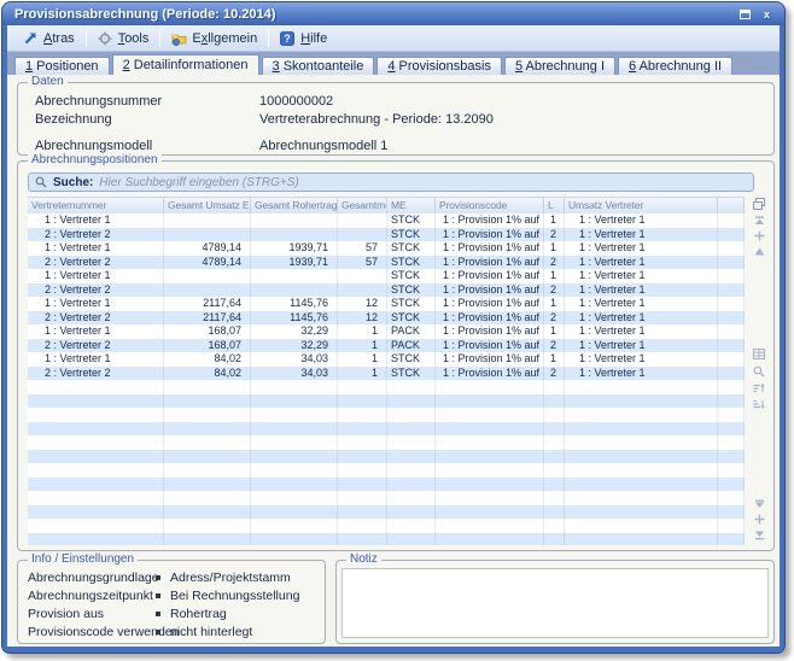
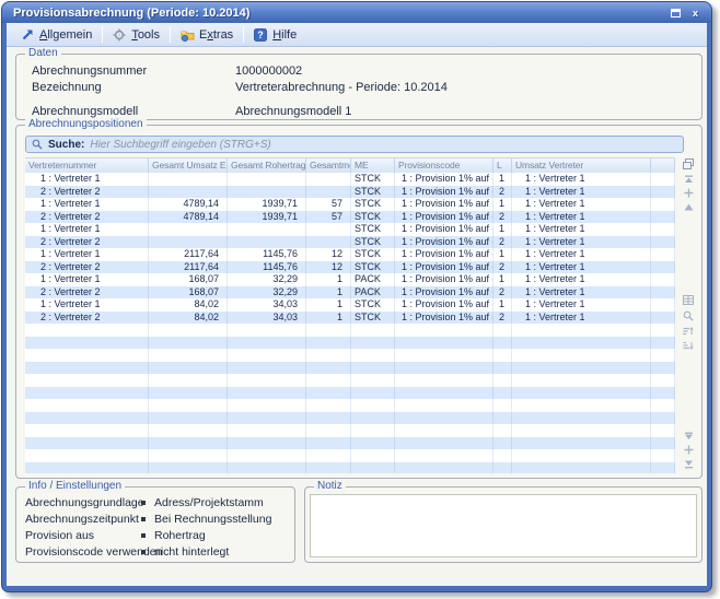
  Provisionsabrechnung (Periode: 10.2014)
  x
- Atras
+ Allgemein
  Tools
- Exllgemein
+ Extras
  ?
  Hilfe
- 1 Positionen
- 2 Detailinformationen
- 3 Skontoanteile
- 4 Provisionsbasis
- 5 Abrechnung I
- 6 Abrechnung II
  Daten
  Abrechnungsnummer
  1000000002
  Bezeichnung
- Vertreterabrechnung - Periode: 13.2090
+ Vertreterabrechnung - Periode: 10.2014
  Abrechnungsmodell
  Abrechnungsmodell 1
  Abrechnungspositionen
  Suche:
  Hier Suchbegriff eingeben (STRG+S)
  Vertreternummer
  Gesamt Umsatz E
  Gesamt Rohertrag
  ME
  Provisionscode
  L
  Umsatz Vertreter
  1 : Vertreter 1
  STCK
  1 : Provision 1% auf
  1
  1 : Vertreter 1
  2 : Vertreter 2
  STCK
  1 : Provision 1% auf
  2
  1 : Vertreter 1
  1 : Vertreter 1
  4789,14
  1939,71
  57
  STCK
  1 : Provision 1% auf
  1
  1 : Vertreter 1
  2 : Vertreter 2
  4789,14
  1939,71
  57
  STCK
  1 : Provision 1% auf
  2
  1 : Vertreter 1
  1 : Vertreter 1
  STCK
  1 : Provision 1% auf
  1
  1 : Vertreter 1
  2 : Vertreter 2
  STCK
  1 : Provision 1% auf
  2
  1 : Vertreter 1
  1 : Vertreter 1
  2117,64
  1145,76
  12
  STCK
  1 : Provision 1% auf
  1
  1 : Vertreter 1
  2 : Vertreter 2
  2117,64
  1145,76
  12
  STCK
  1 : Provision 1% auf
  2
  1 : Vertreter 1
  1 : Vertreter 1
  168,07
  32,29
  1
  PACK
  1 : Provision 1% auf
  1
  1 : Vertreter 1
  2 : Vertreter 2
  168,07
  32,29
  1
  PACK
  1 : Provision 1% auf
  2
  1 : Vertreter 1
  1 : Vertreter 1
  84,02
  34,03
  1
  STCK
  1 : Provision 1% auf
  1
  1 : Vertreter 1
  2 : Vertreter 2
  84,02
  34,03
  1
  STCK
  1 : Provision 1% auf
  2
  1 : Vertreter 1
  Info / Einstellungen
  Abrechnungsgrundlag
  Adress/Projektstamm
  Abrechnungszeitpunkt
  Bei Rechnungsstellung
  Provision aus
  Rohertrag
  Provisionscode verweden
  nicht hinterlegt
  Notiz
